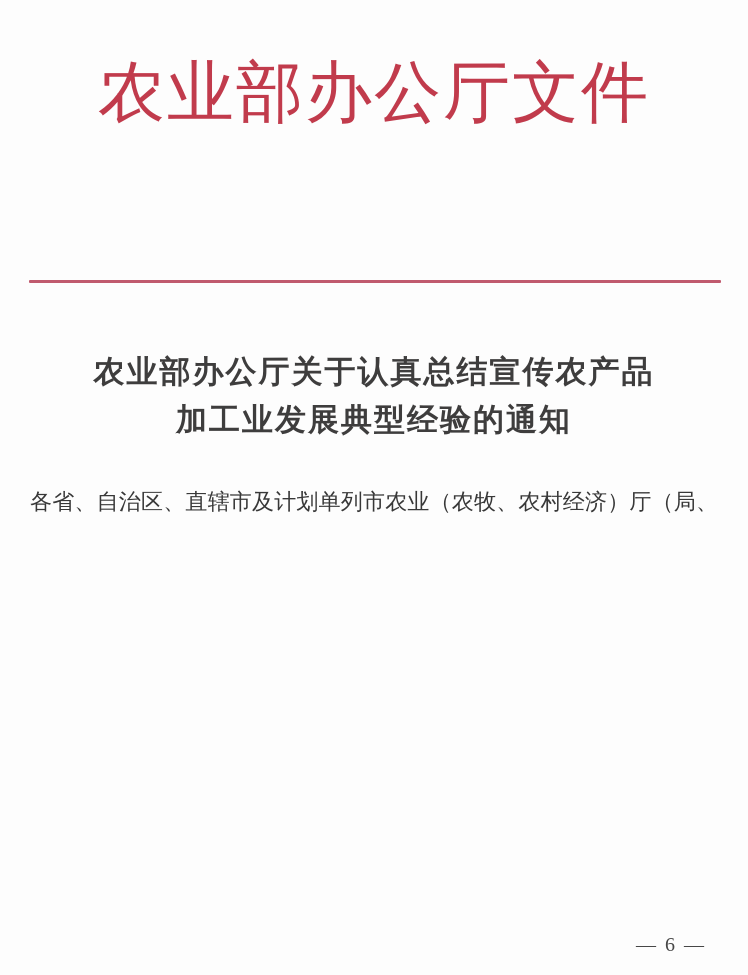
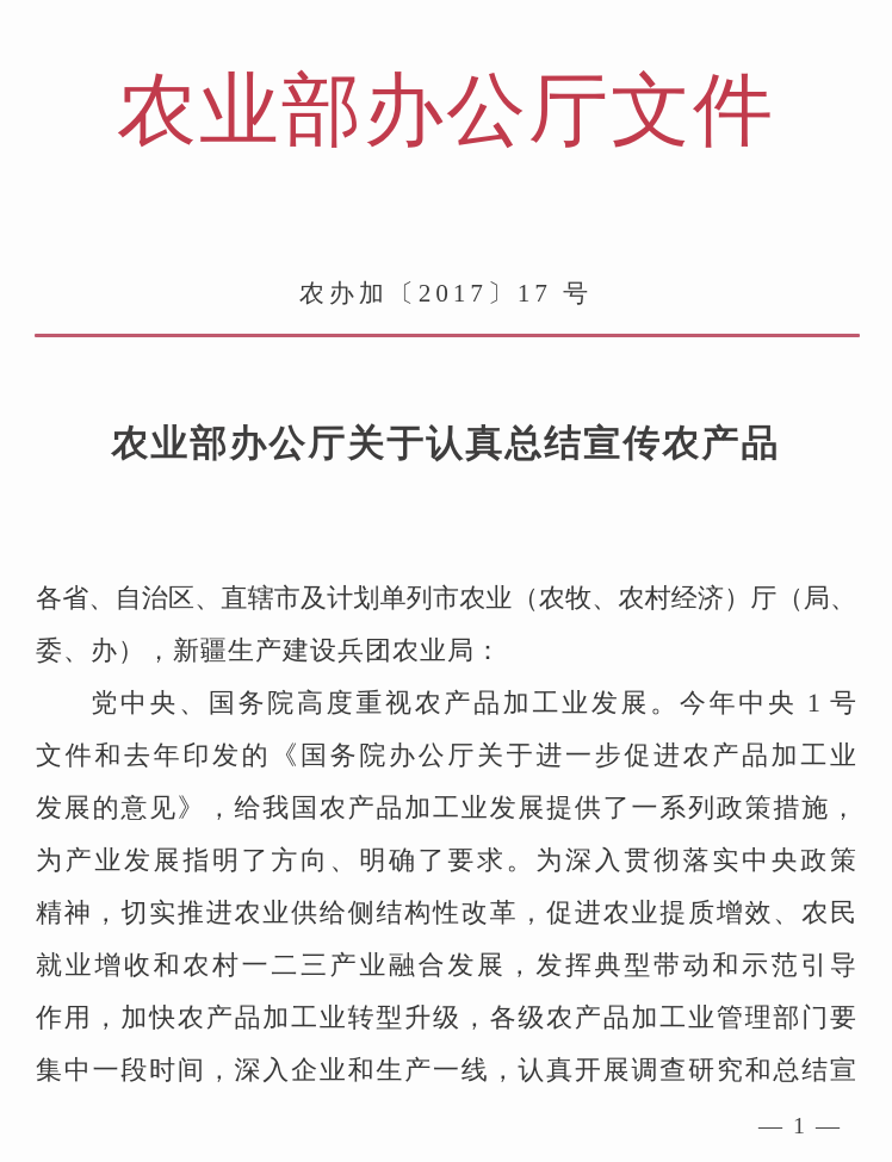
  农业部办公厅文件
+ 农办加〔2017〕17 号
  农业部办公厅关于认真总结宣传农产品
- 加工业发展典型经验的通知
  各省、自治区、直辖市及计划单列市农业（农牧、农村经济）厅（局、
+ 委、办），新疆生产建设兵团农业局：
+ 党中央、国务院高度重视农产品加工业发展。今年中央 1 号
+ 文件和去年印发的《国务院办公厅关于进一步促进农产品加工业
+ 发展的意见》，给我国农产品加工业发展提供了一系列政策措施，
+ 为产业发展指明了方向、明确了要求。为深入贯彻落实中央政策
+ 精神，切实推进农业供给侧结构性改革，促进农业提质增效、农民
+ 就业增收和农村一二三产业融合发展，发挥典型带动和示范引导
+ 作用，加快农产品加工业转型升级，各级农产品加工业管理部门要
+ 集中一段时间，深入企业和生产一线，认真开展调查研究和总结宣
- — 6 —
+ — 1 —
